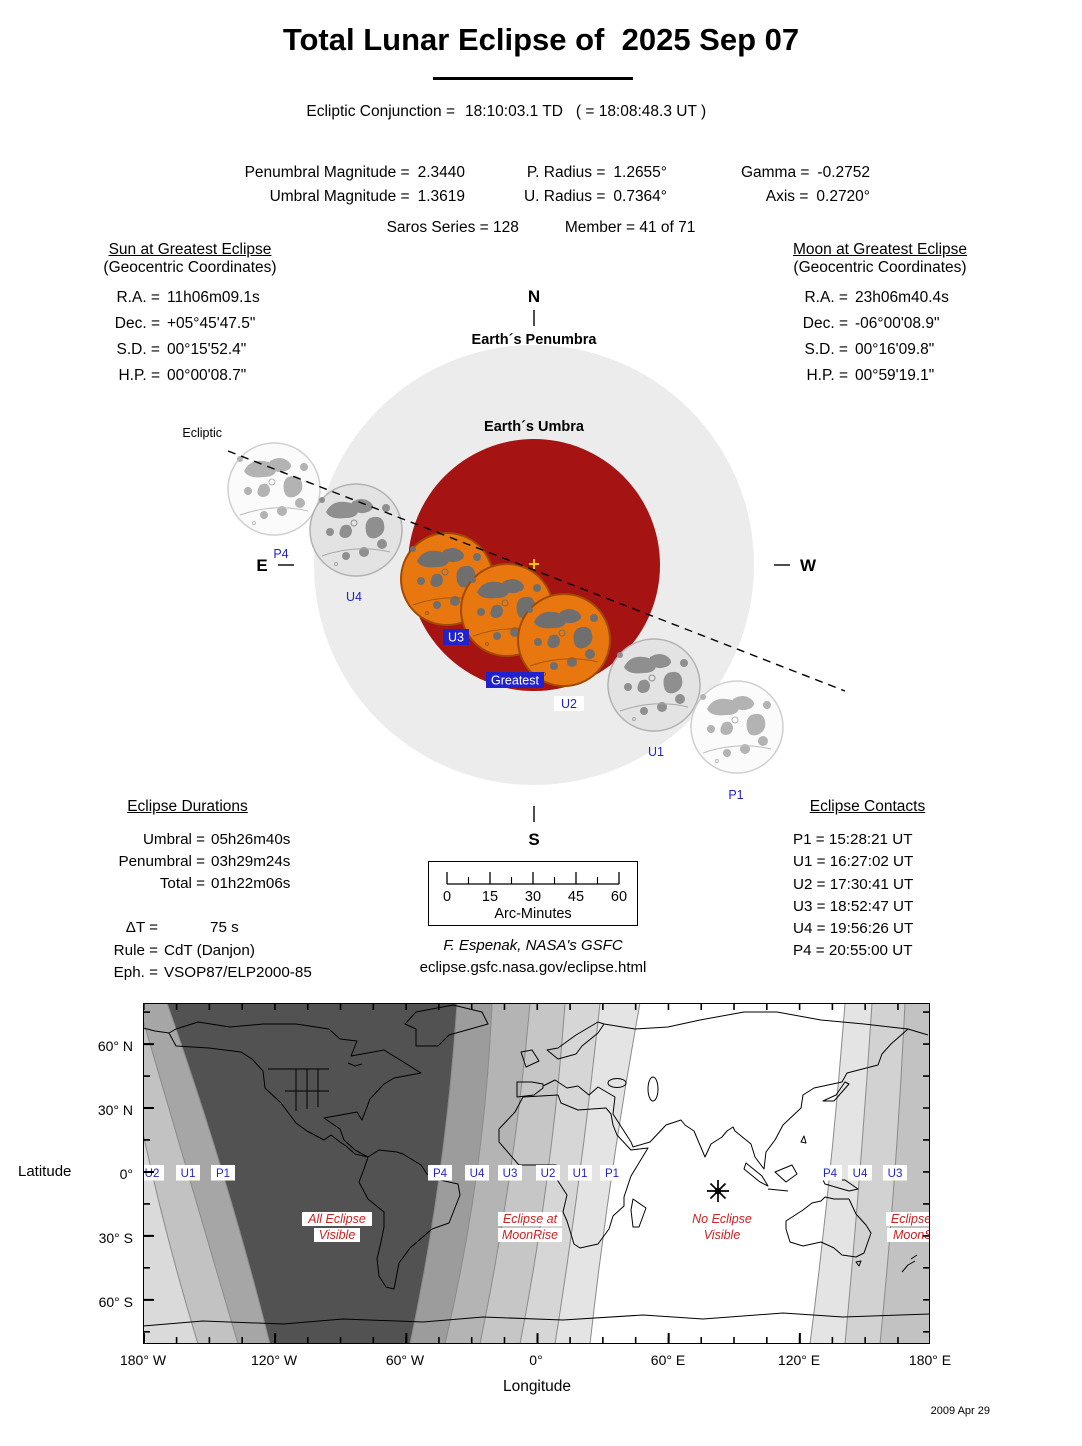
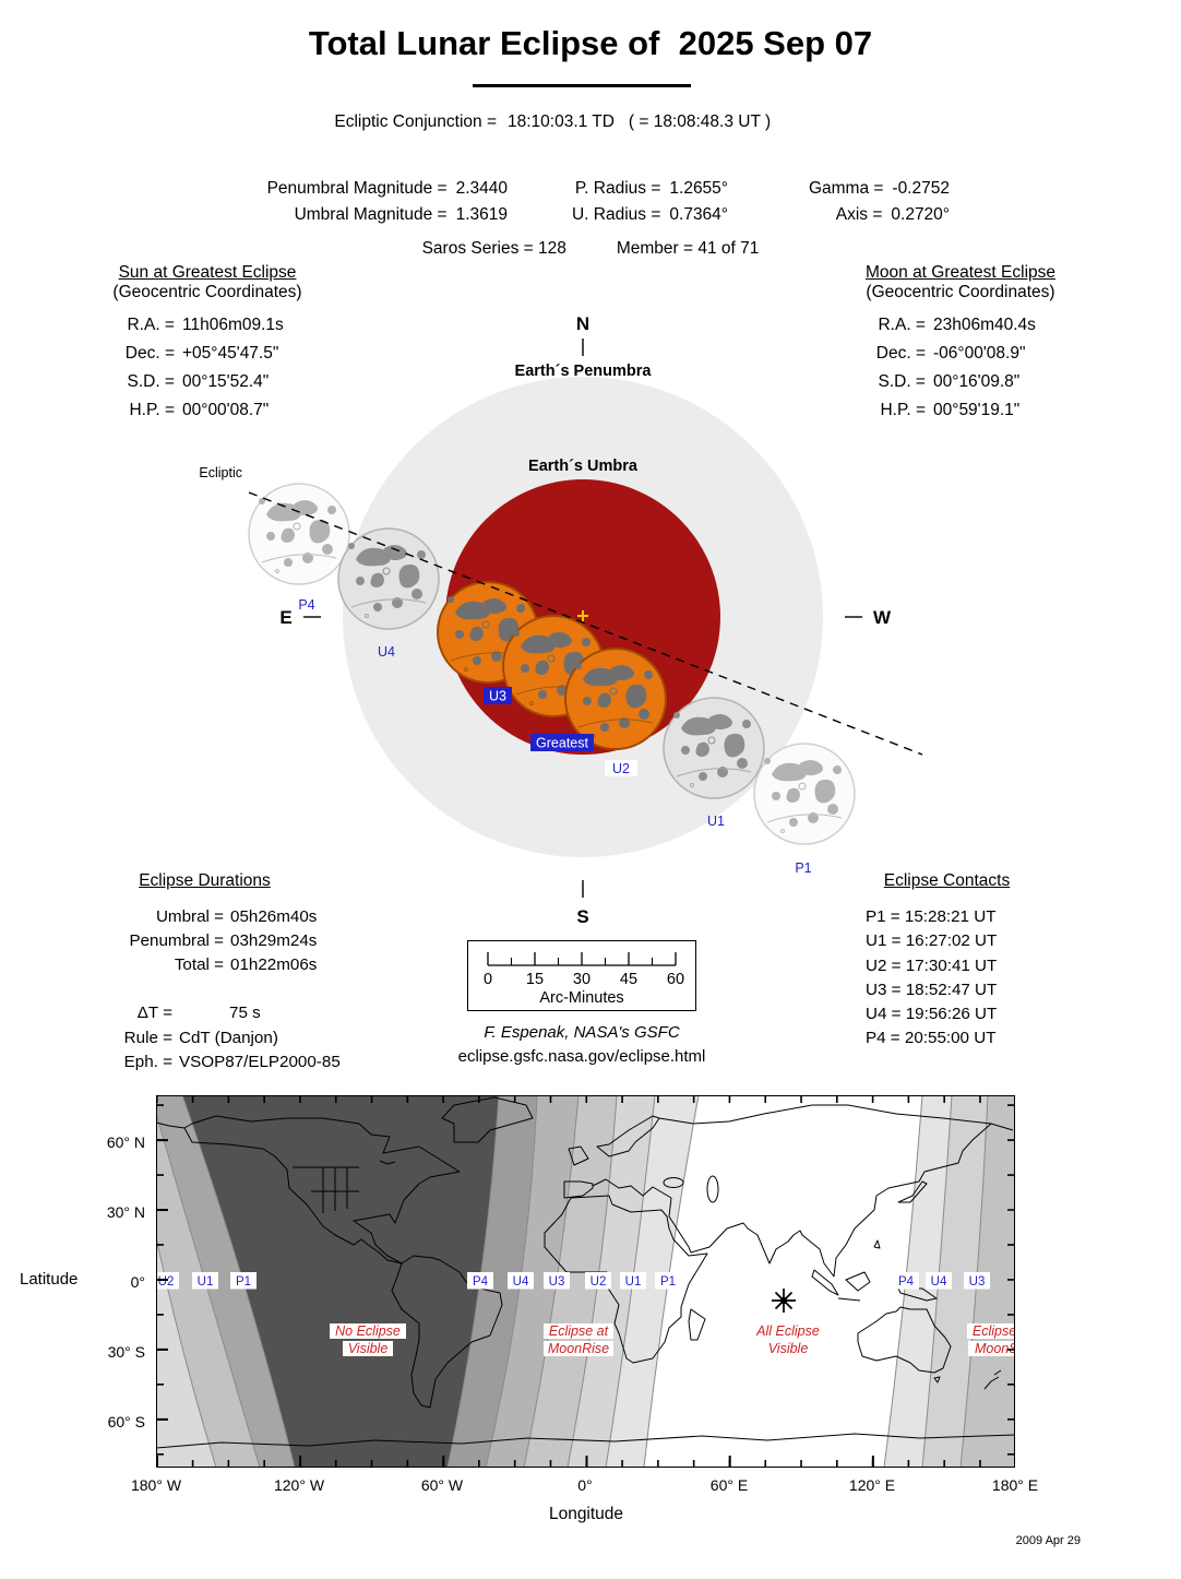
  Total Lunar Eclipse of 2025 Sep 07
  Ecliptic Conjunction =
  18:10:03.1 TD ( = 18:08:48.3 UT )
  Penumbral Magnitude =
  2.3440
  Umbral Magnitude =
  1.3619
  P. Radius =
  1.2655°
  U. Radius =
  0.7364°
  Gamma =
  -0.2752
  Axis =
  0.2720°
  Saros Series = 128
  Member = 41 of 71
  Sun at Greatest Eclipse
  (Geocentric Coordinates)
  R.A. =
  11h06m09.1s
  Dec. =
  +05°45'47.5"
  S.D. =
  00°15'52.4"
  H.P. =
  00°00'08.7"
  Moon at Greatest Eclipse
  (Geocentric Coordinates)
  R.A. =
  23h06m40.4s
  Dec. =
  -06°00'08.9"
  S.D. =
  00°16'09.8"
  H.P. =
  00°59'19.1"
  N
  Earth´s Penumbra
  Earth´s Umbra
  S
  E
  W
  Ecliptic
  P4
  U4
  U3
  Greatest
  U2
  U1
  P1
  Eclipse Durations
  Umbral =
  05h26m40s
  Penumbral =
  03h29m24s
  Total =
  01h22m06s
  ΔT =
  75 s
  Rule =
  CdT (Danjon)
  Eph. =
  VSOP87/ELP2000-85
  Eclipse Contacts
  P1 = 15:28:21 UT
  U1 = 16:27:02 UT
  U2 = 17:30:41 UT
  U3 = 18:52:47 UT
  U4 = 19:56:26 UT
  P4 = 20:55:00 UT
  0
  15
  30
  45
  60
  Arc-Minutes
  F. Espenak, NASA's GSFC
  eclipse.gsfc.nasa.gov/eclipse.html
  U2
  U1
  P1
  P4
  U4
  U3
  U2
  U1
  P1
  P4
  U4
  U3
- All Eclipse
+ No Eclipse
  Visible
  Eclipse at
  MoonRise
- No Eclipse
+ All Eclipse
  Visible
  Eclipse
  MoonS
  Latitude
  60° N
  30° N
  0°
  30° S
  60° S
  180° W
  120° W
  60° W
  0°
  60° E
  120° E
  180° E
  Longitude
  2009 Apr 29
